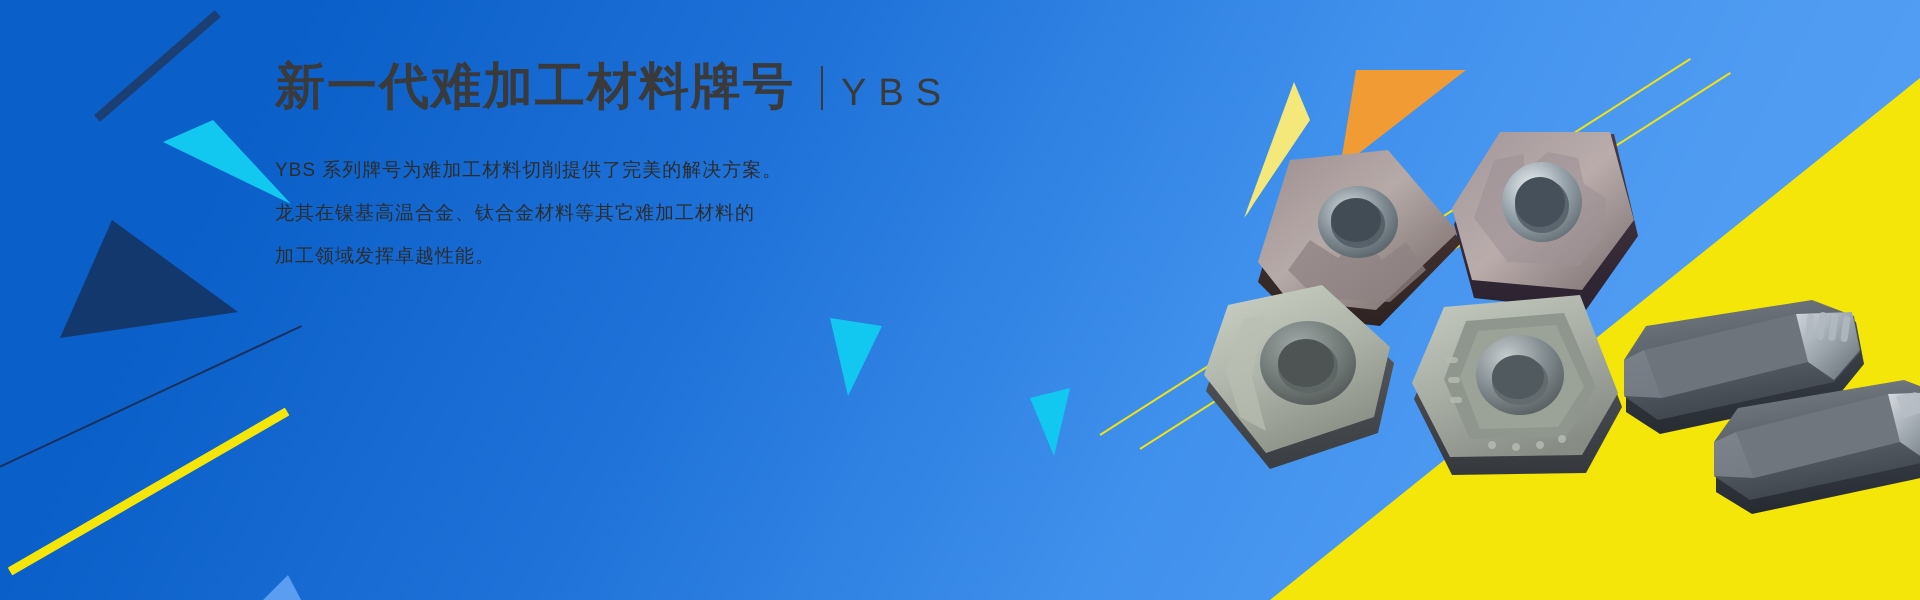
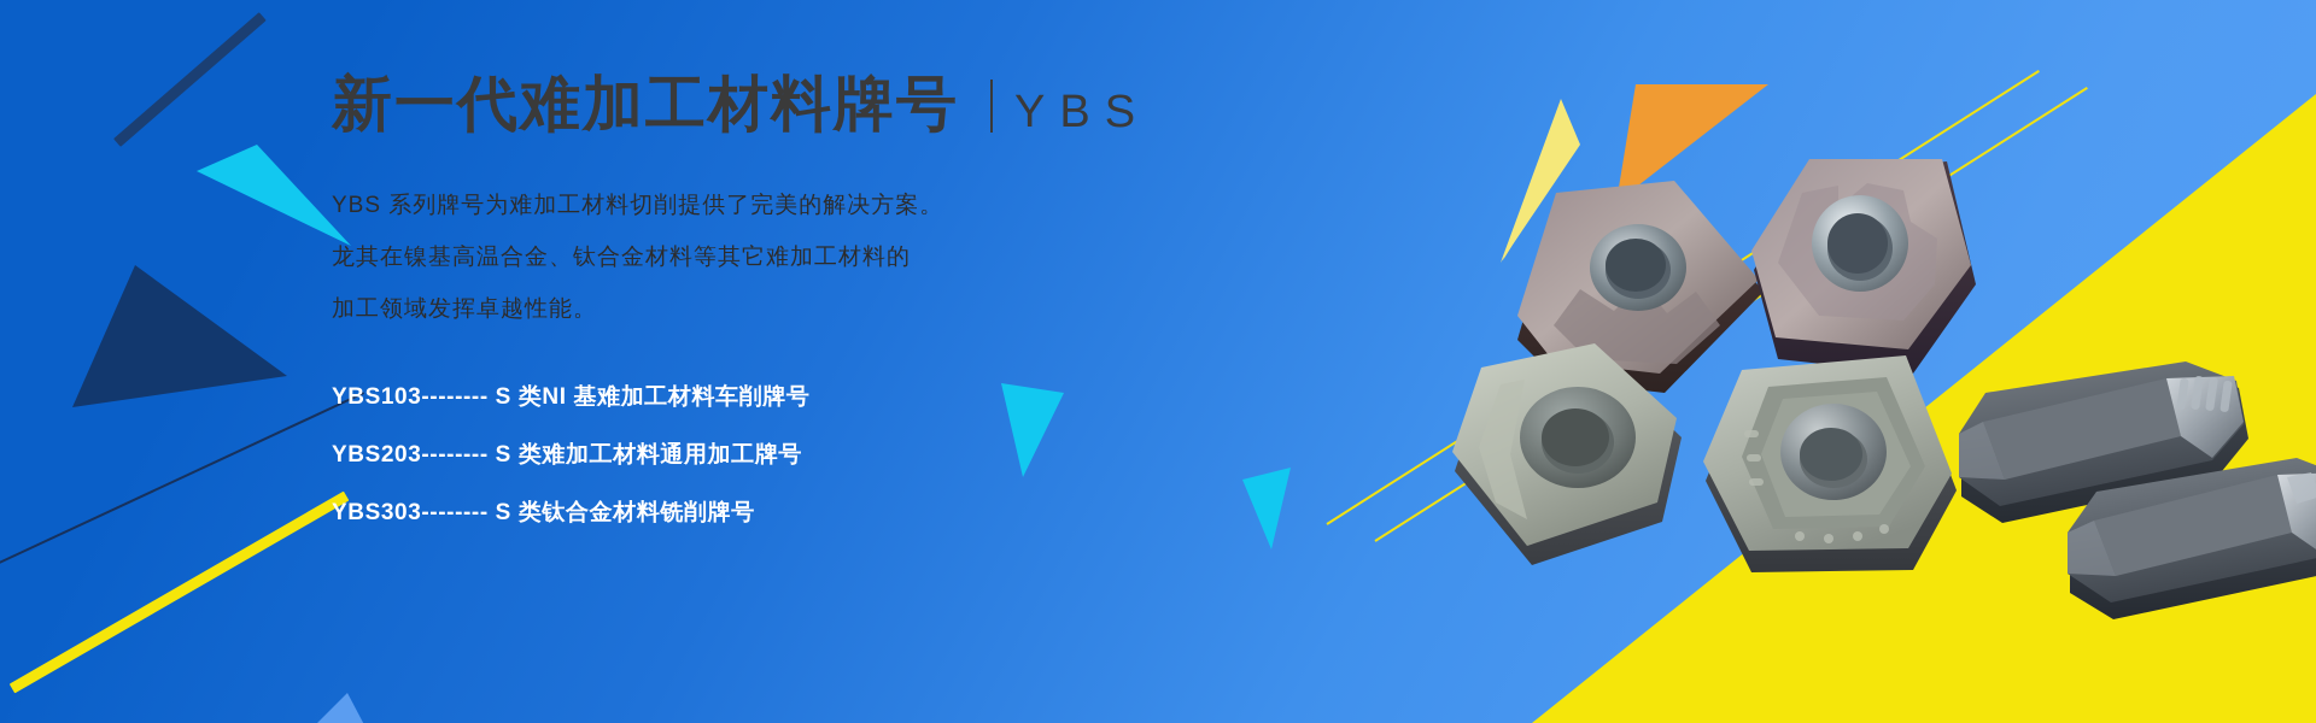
  新一代难加工材料牌号
  YBS
  YBS 系列牌号为难加工材料切削提供了完美的解决方案。
  龙其在镍基高温合金、钛合金材料等其它难加工材料的
  加工领域发挥卓越性能。
+ YBS103-------- S 类NI 基难加工材料车削牌号
+ YBS203-------- S 类难加工材料通用加工牌号
+ YBS303-------- S 类钛合金材料铣削牌号
